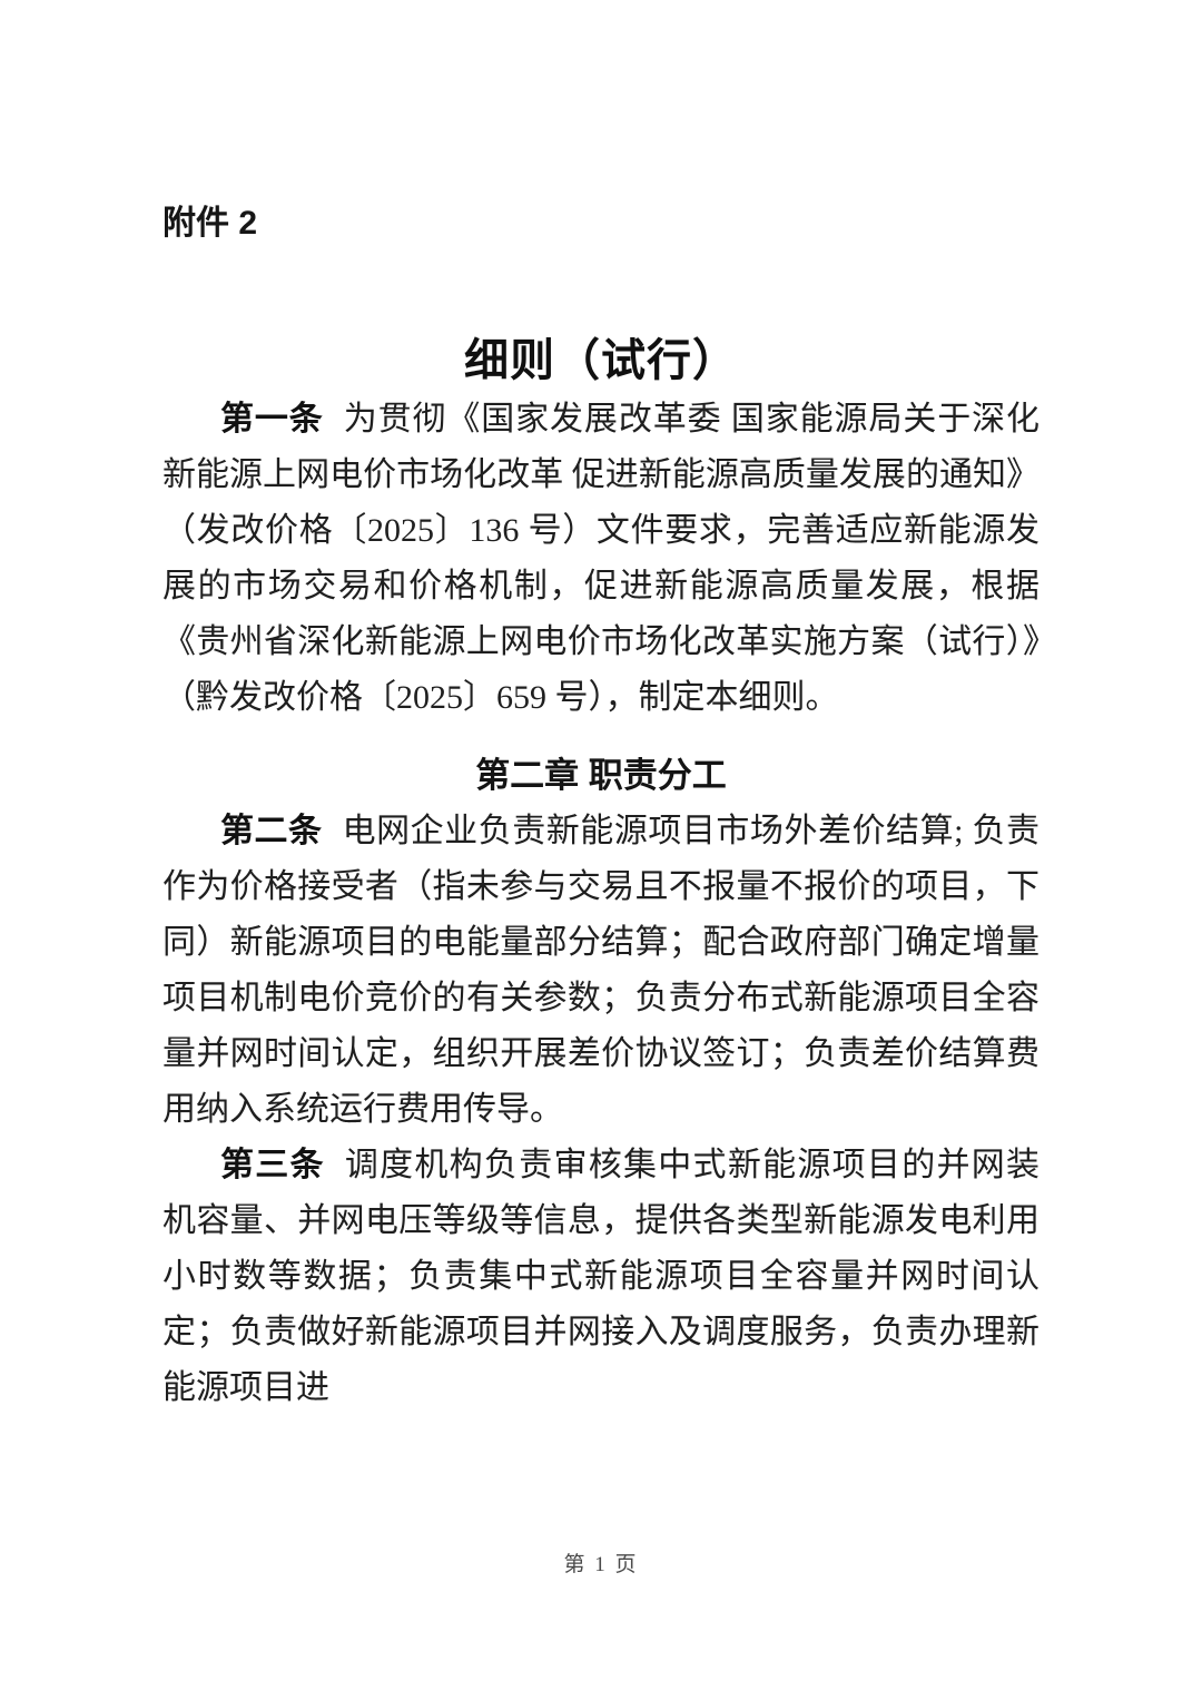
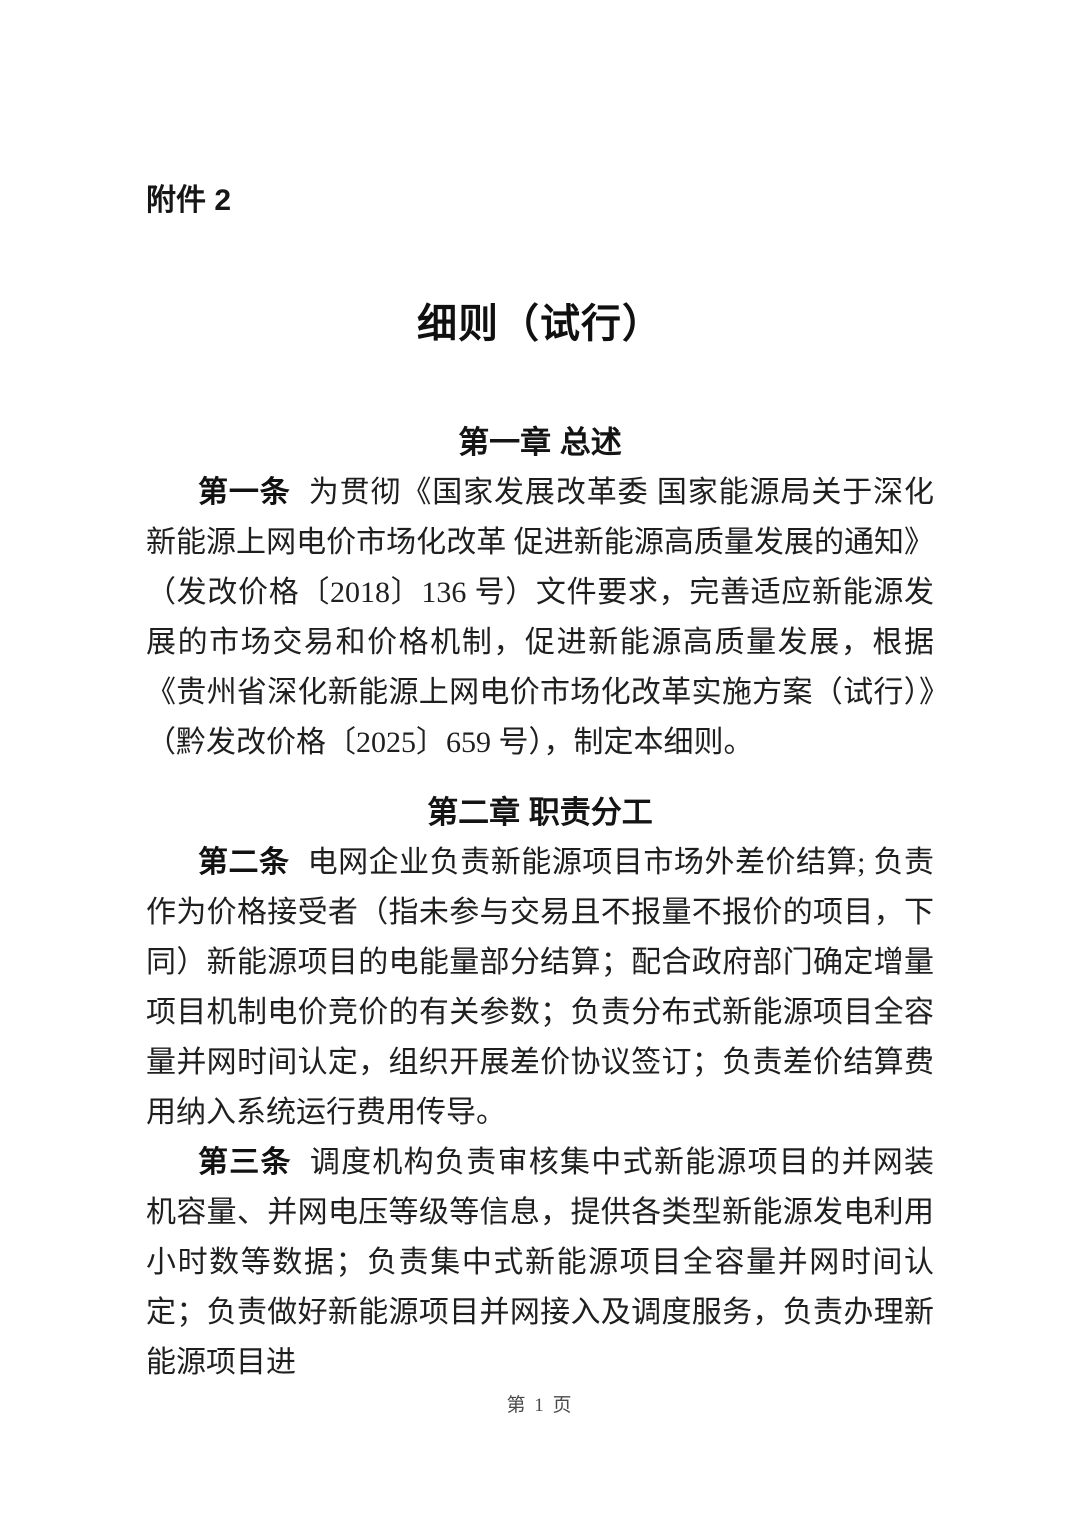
  附件 2
  细则（试行）
+ 第一章 总述
- 第一条 为贯彻《国家发展改革委 国家能源局关于深化新能源上网电价市场化改革 促进新能源高质量发展的通知》（发改价格〔2025〕136 号）文件要求，完善适应新能源发展的市场交易和价格机制，促进新能源高质量发展，根据《贵州省深化新能源上网电价市场化改革实施方案（试行）》（黔发改价格〔2025〕659 号），制定本细则。
+ 第一条 为贯彻《国家发展改革委 国家能源局关于深化新能源上网电价市场化改革 促进新能源高质量发展的通知》（发改价格〔2018〕136 号）文件要求，完善适应新能源发展的市场交易和价格机制，促进新能源高质量发展，根据《贵州省深化新能源上网电价市场化改革实施方案（试行）》（黔发改价格〔2025〕659 号），制定本细则。
  第二章 职责分工
  第二条 电网企业负责新能源项目市场外差价结算; 负责作为价格接受者（指未参与交易且不报量不报价的项目，下同）新能源项目的电能量部分结算；配合政府部门确定增量项目机制电价竞价的有关参数；负责分布式新能源项目全容量并网时间认定，组织开展差价协议签订；负责差价结算费用纳入系统运行费用传导。
  第三条 调度机构负责审核集中式新能源项目的并网装机容量、并网电压等级等信息，提供各类型新能源发电利用小时数等数据；负责集中式新能源项目全容量并网时间认定；负责做好新能源项目并网接入及调度服务，负责办理新能源项目进
  第 1 页
